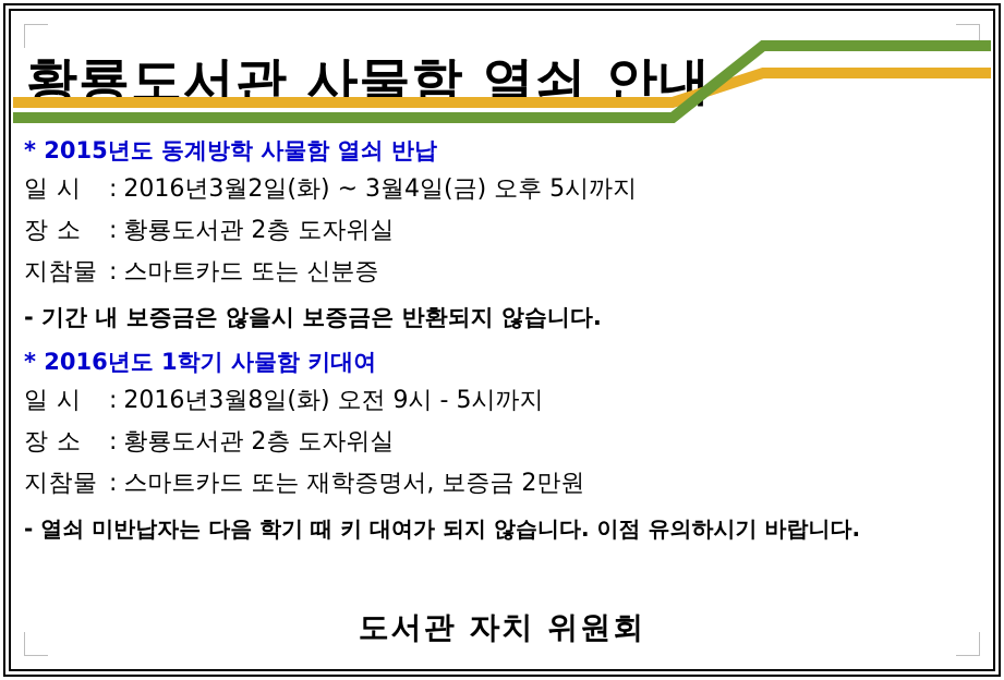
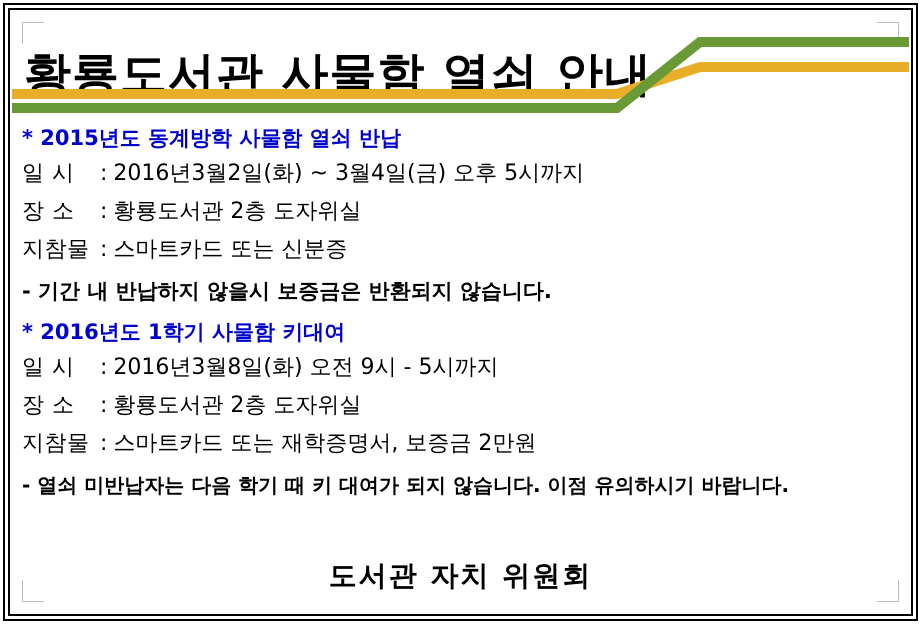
  황룡도서관 사물함 열쇠 안내
  * 2015년도 동계방학 사물함 열쇠 반납
  일 시 : 2016년3월2일(화) ~ 3월4일(금) 오후 5시까지
  장 소 : 황룡도서관 2층 도자위실
  지참물 : 스마트카드 또는 신분증
- - 기간 내 보증금은 않을시 보증금은 반환되지 않습니다.
+ - 기간 내 반납하지 않을시 보증금은 반환되지 않습니다.
  * 2016년도 1학기 사물함 키대여
  일 시 : 2016년3월8일(화) 오전 9시 - 5시까지
  장 소 : 황룡도서관 2층 도자위실
  지참물 : 스마트카드 또는 재학증명서, 보증금 2만원
  - 열쇠 미반납자는 다음 학기 때 키 대여가 되지 않습니다. 이점 유의하시기 바랍니다.
  도서관 자치 위원회
